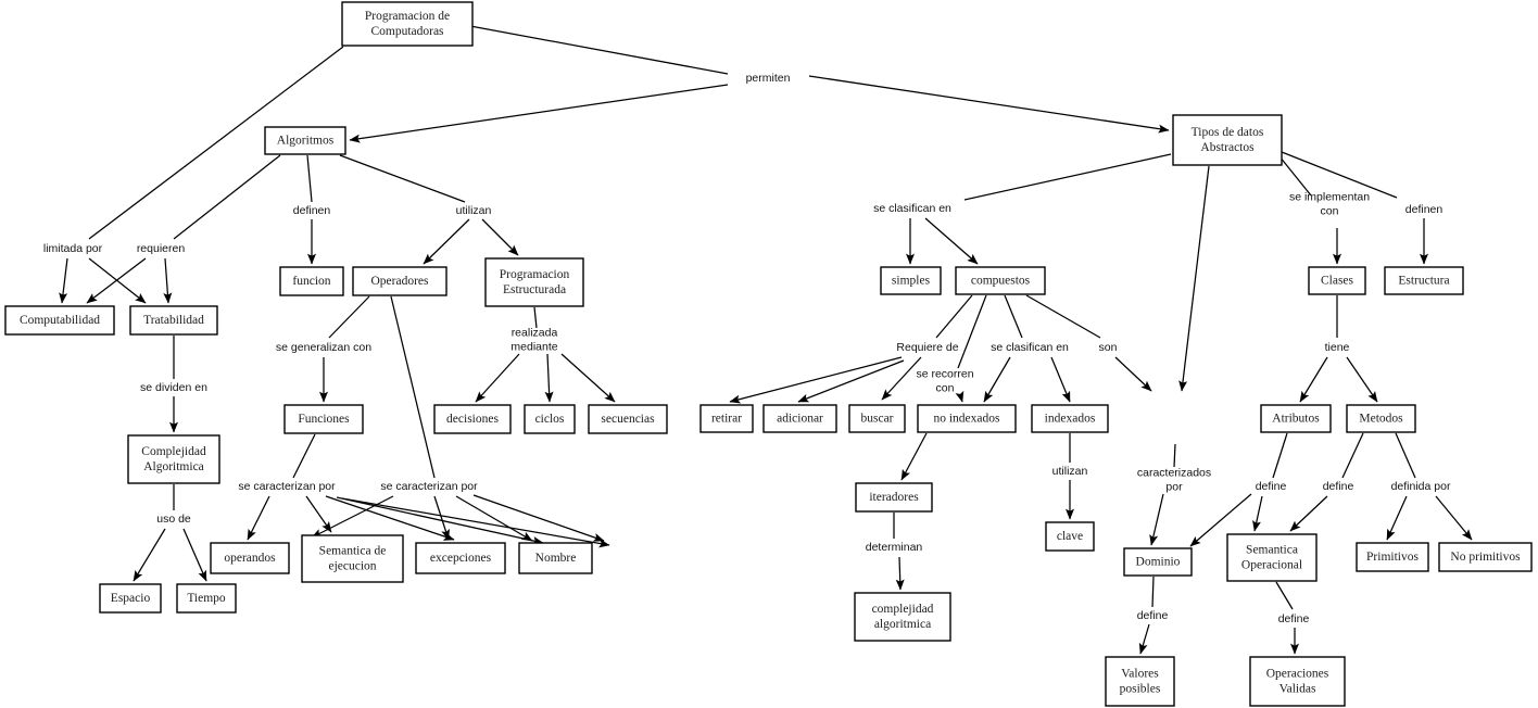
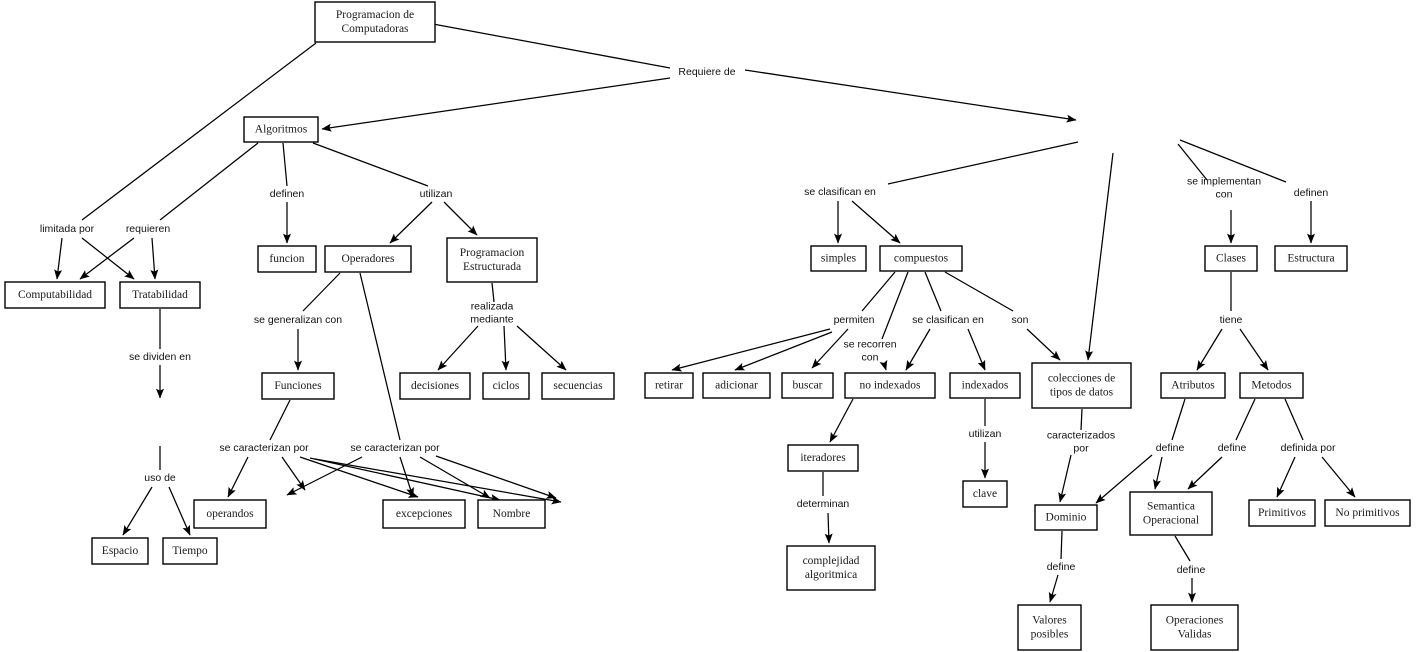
  Programacion de Computadoras
  Algoritmos
- Tipos de datos Abstractos
  Computabilidad
  Tratabilidad
  funcion
  Operadores
  Programacion Estructurada
- Complejidad Algoritmica
  Funciones
  decisiones
  ciclos
  secuencias
  Espacio
  Tiempo
  operandos
- Semantica de ejecucion
  excepciones
  Nombre
  simples
  compuestos
  retirar
  adicionar
  buscar
  no indexados
  indexados
+ colecciones de tipos de datos
  iteradores
  clave
  complejidad algoritmica
  Clases
  Estructura
  Atributos
  Metodos
  Dominio
  Semantica Operacional
  Primitivos
  No primitivos
  Valores posibles
  Operaciones Validas
- permiten
+ Requiere de
  limitada por
  requieren
  definen
  utilizan
  se dividen en
  se generalizan con
  realizada mediante
  uso de
  se caracterizan por
  se caracterizan por
  se clasifican en
  se implementan con
  definen
- Requiere de
+ permiten
  se recorren con
  se clasifican en
  son
  tiene
  determinan
  utilizan
  caracterizados por
  define
  define
  definida por
  define
  define
